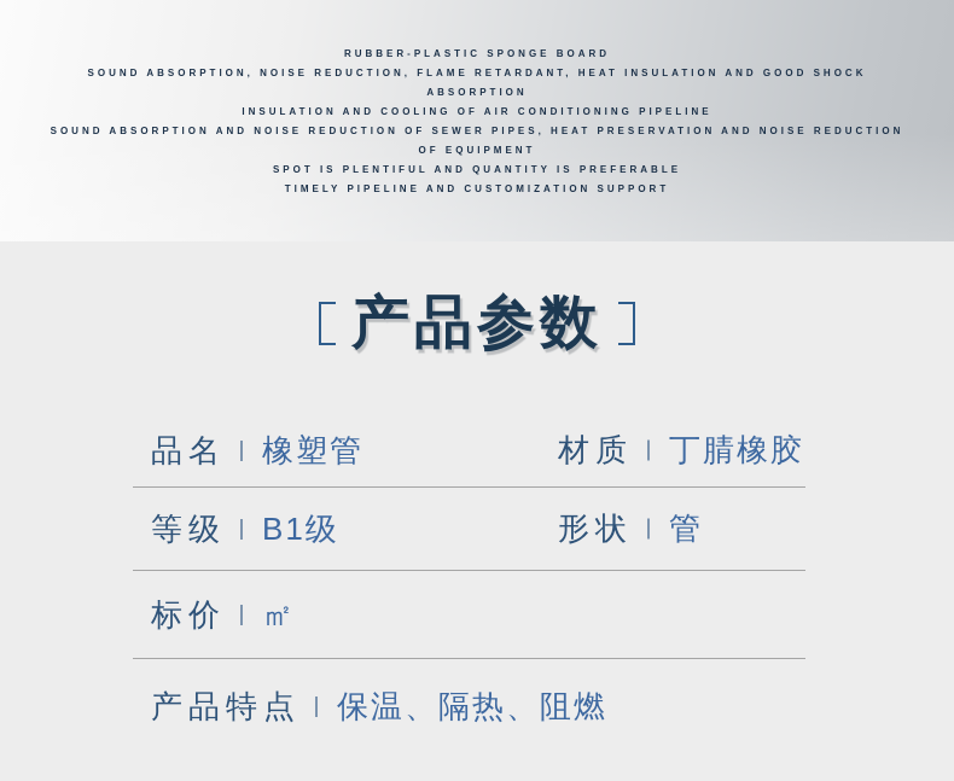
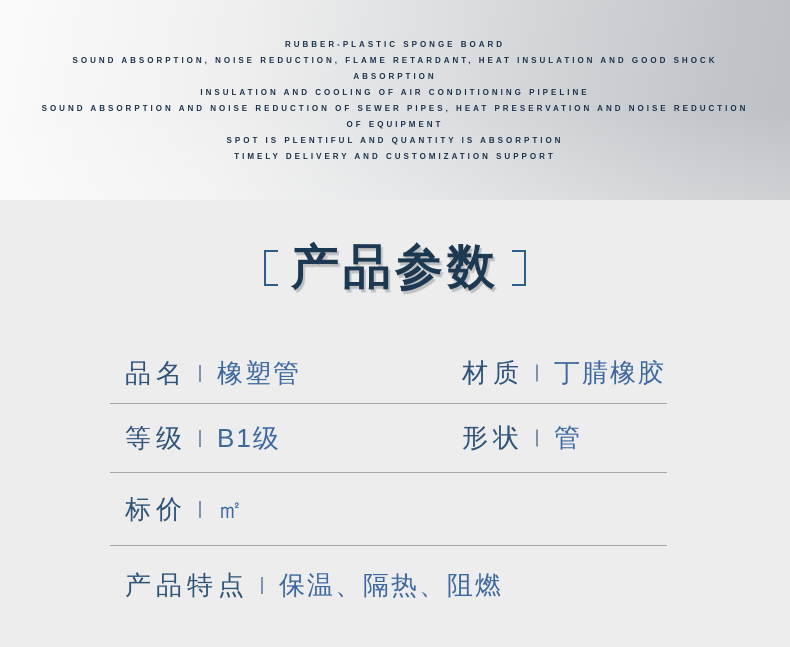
  RUBBER-PLASTIC SPONGE BOARD
  SOUND ABSORPTION, NOISE REDUCTION, FLAME RETARDANT, HEAT INSULATION AND GOOD SHOCK
  ABSORPTION
  INSULATION AND COOLING OF AIR CONDITIONING PIPELINE
  SOUND ABSORPTION AND NOISE REDUCTION OF SEWER PIPES, HEAT PRESERVATION AND NOISE REDUCTION
  OF EQUIPMENT
- SPOT IS PLENTIFUL AND QUANTITY IS PREFERABLE
+ SPOT IS PLENTIFUL AND QUANTITY IS ABSORPTION
- TIMELY PIPELINE AND CUSTOMIZATION SUPPORT
+ TIMELY DELIVERY AND CUSTOMIZATION SUPPORT
  产品参数
  品名
  橡塑管
  材质
  丁腈橡胶
  等级
  B1级
  形状
  管
  标价
  ㎡
  产品特点
  保温、隔热、阻燃
